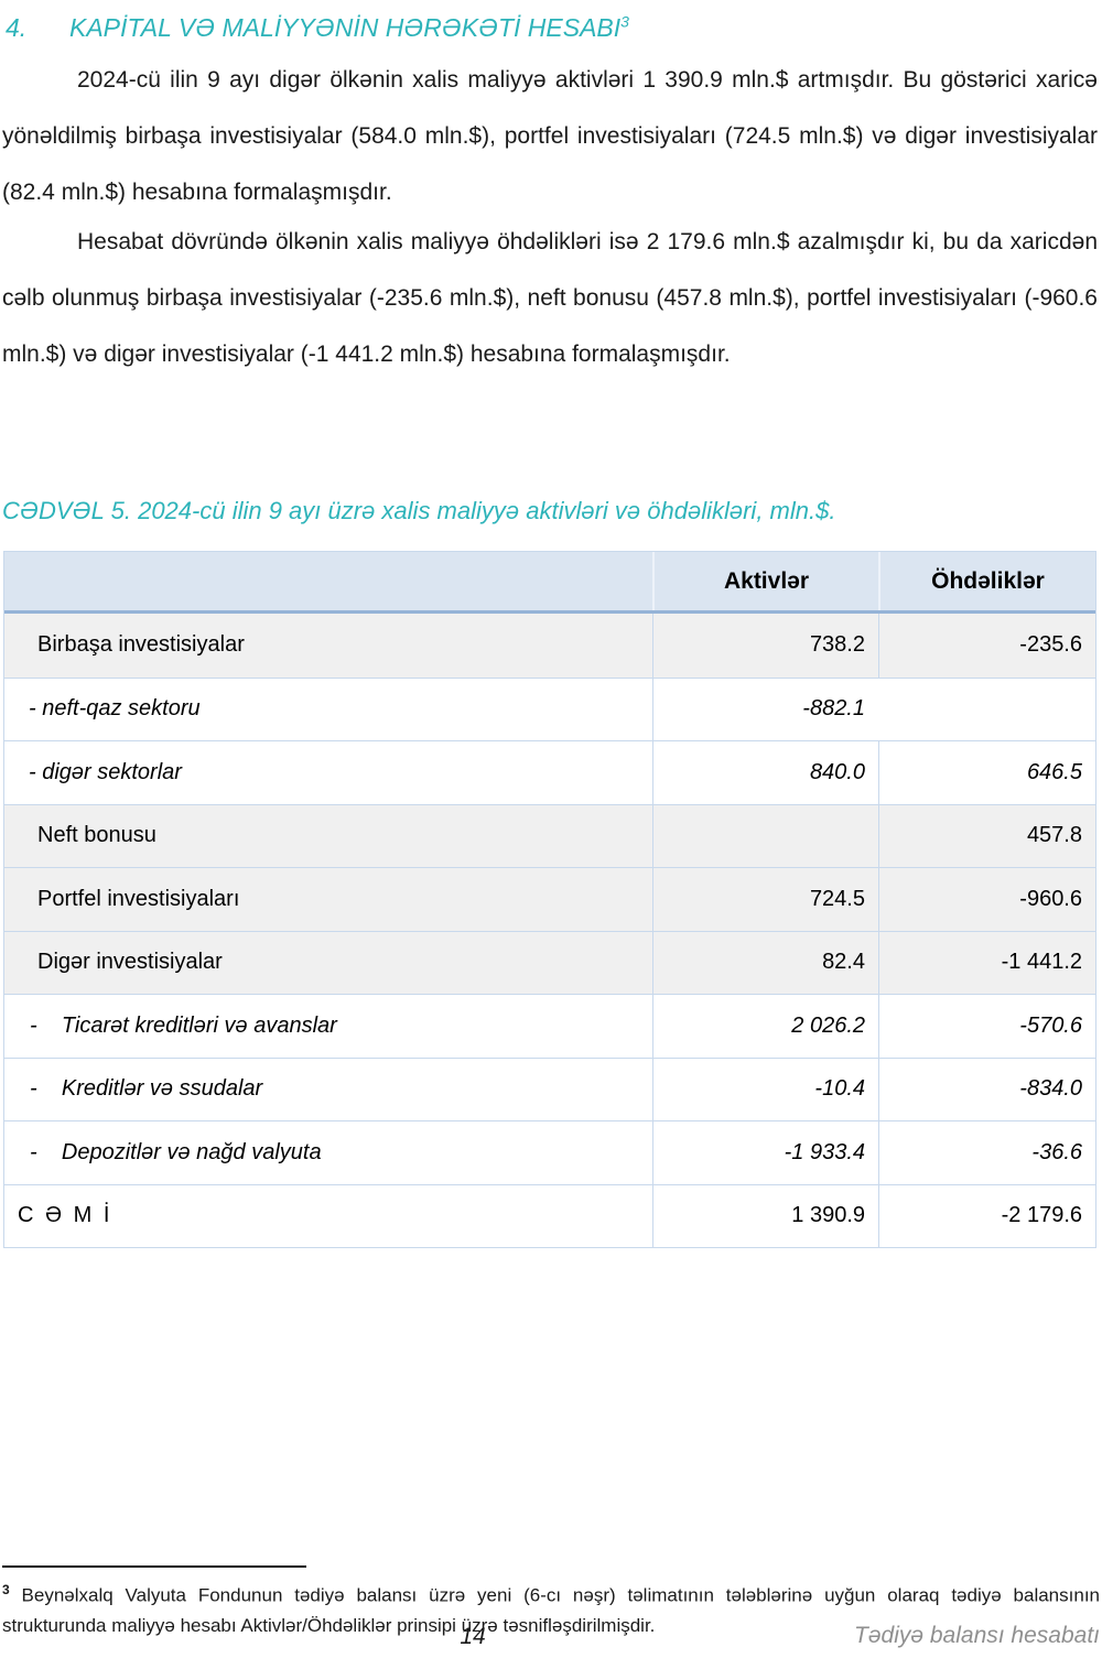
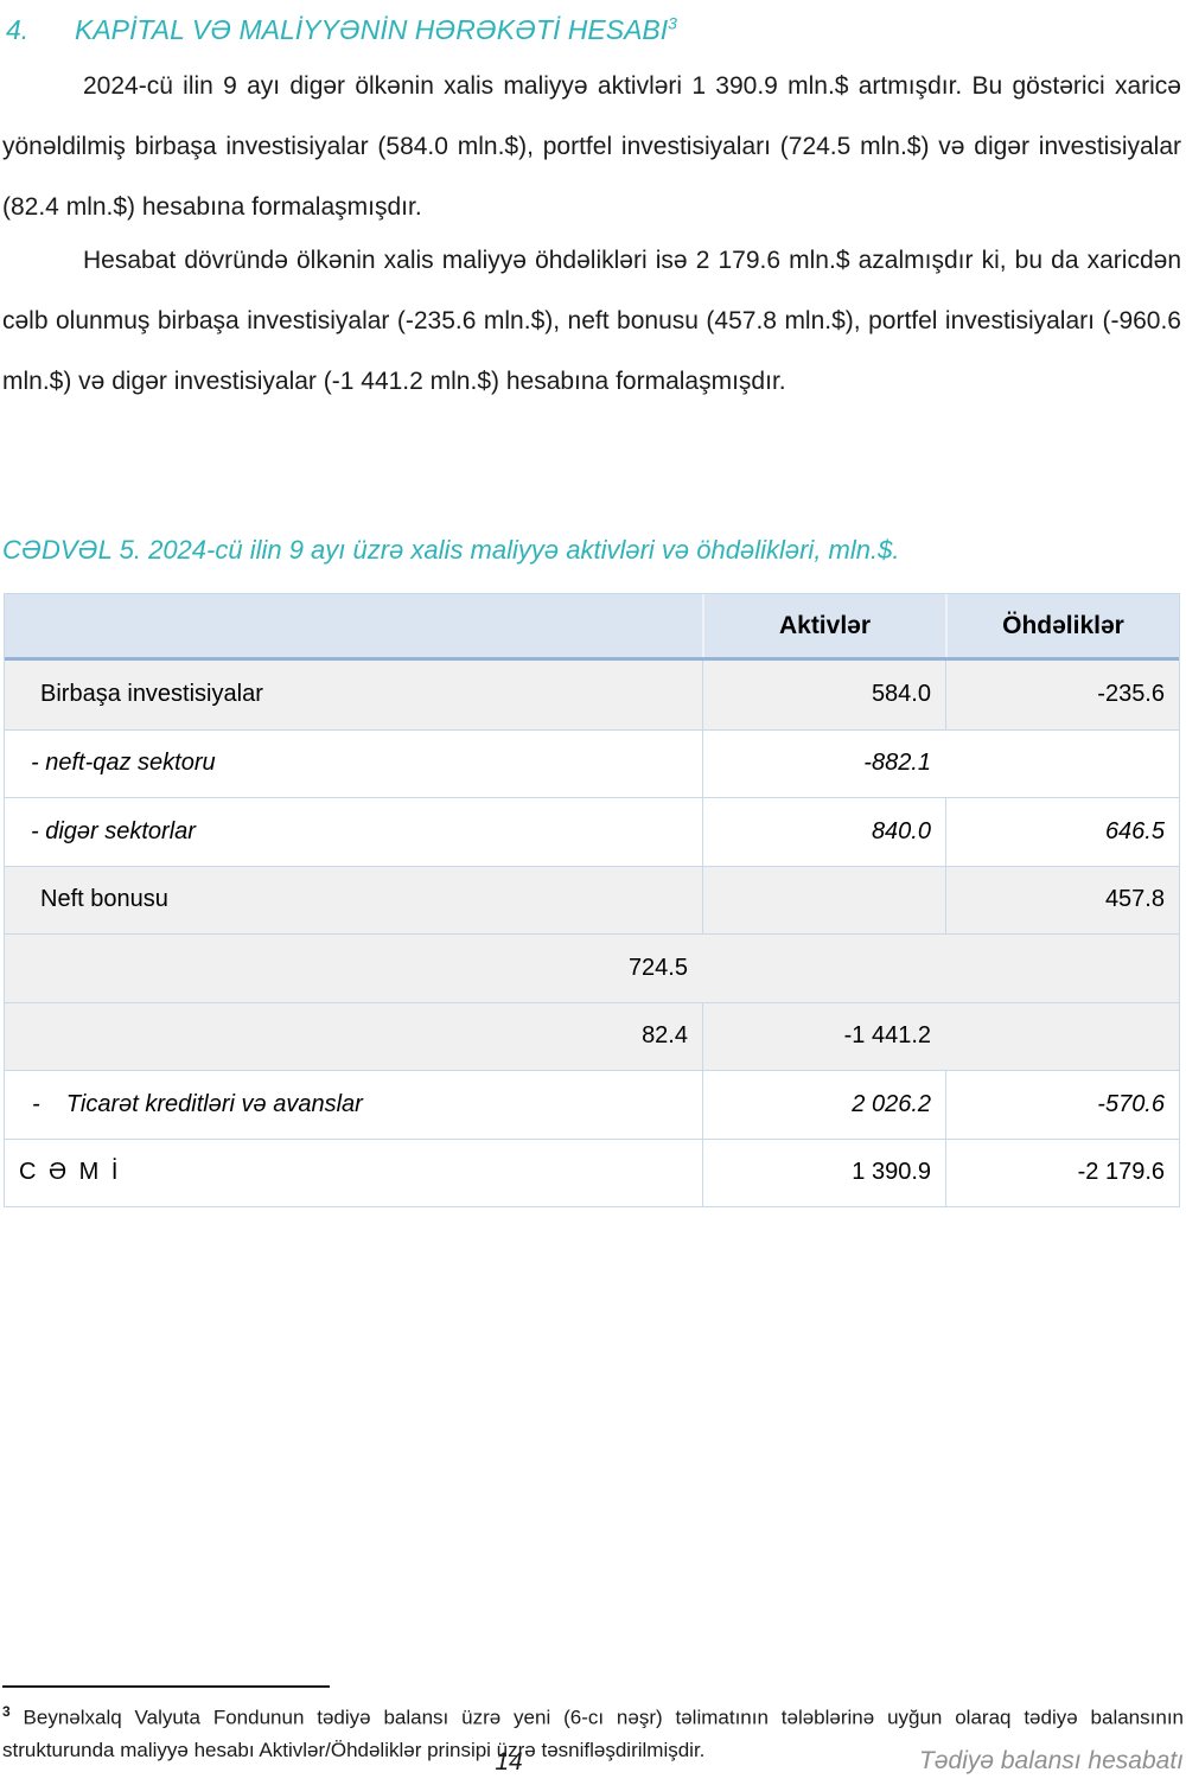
  4.
  KAPİTAL VƏ MALİYYƏNİN HƏRƏKƏTİ HESABI3
  2024-cü ilin 9 ayı digər ölkənin xalis maliyyə aktivləri 1 390.9 mln.$ artmışdır. Bu göstərici xaricə yönəldilmiş birbaşa investisiyalar (584.0 mln.$), portfel investisiyaları (724.5 mln.$) və digər investisiyalar (82.4 mln.$) hesabına formalaşmışdır.
  Hesabat dövründə ölkənin xalis maliyyə öhdəlikləri isə 2 179.6 mln.$ azalmışdır ki, bu da xaricdən cəlb olunmuş birbaşa investisiyalar (-235.6 mln.$), neft bonusu (457.8 mln.$), portfel investisiyaları (-960.6 mln.$) və digər investisiyalar (-1 441.2 mln.$) hesabına formalaşmışdır.
  CƏDVƏL 5. 2024-cü ilin 9 ayı üzrə xalis maliyyə aktivləri və öhdəlikləri, mln.$.
  Aktivlər
  Öhdəliklər
  Birbaşa investisiyalar
- 738.2
+ 584.0
  -235.6
  - neft-qaz sektoru
  -882.1
  - digər sektorlar
  840.0
  646.5
  Neft bonusu
  457.8
- Portfel investisiyaları
  724.5
- -960.6
- Digər investisiyalar
  82.4
  -1 441.2
  - Ticarət kreditləri və avanslar
  2 026.2
  -570.6
- - Kreditlər və ssudalar
- -10.4
- -834.0
- - Depozitlər və nağd valyuta
- -1 933.4
- -36.6
  C Ə M İ
  1 390.9
  -2 179.6
  3 Beynəlxalq Valyuta Fondunun tədiyə balansı üzrə yeni (6-cı nəşr) təlimatının tələblərinə uyğun olaraq tədiyə balansının strukturunda maliyyə hesabı Aktivlər/Öhdəliklər prinsipi üzrə təsnifləşdirilmişdir.
  14
  Tədiyə balansı hesabatı
